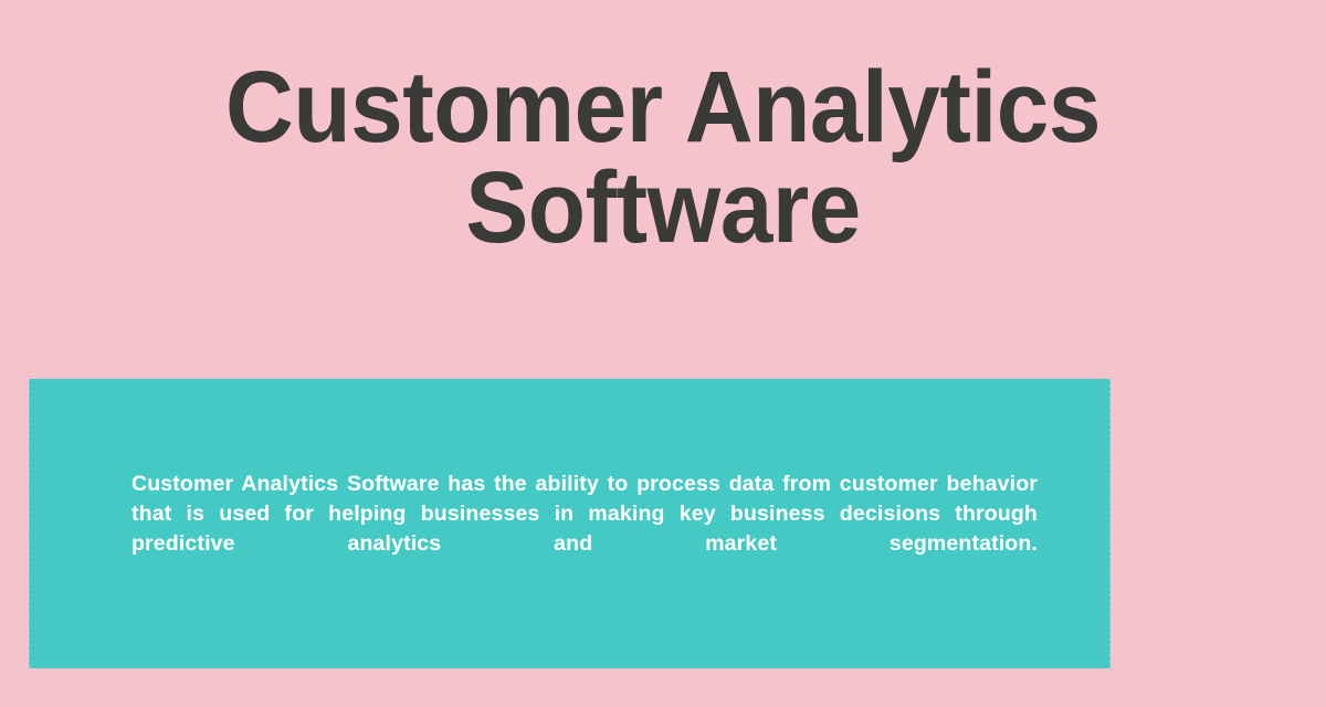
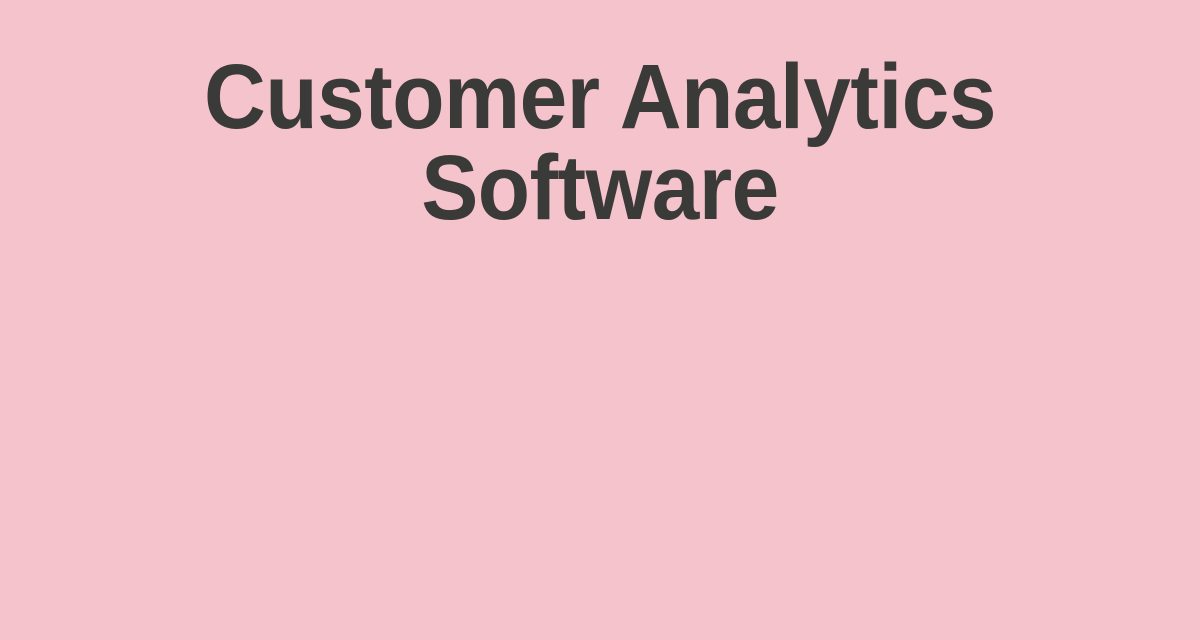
  Customer Analytics Software
- Customer Analytics Software has the ability to process data from customer behavior that is used for helping businesses in making key business decisions through predictive analytics and market segmentation.
